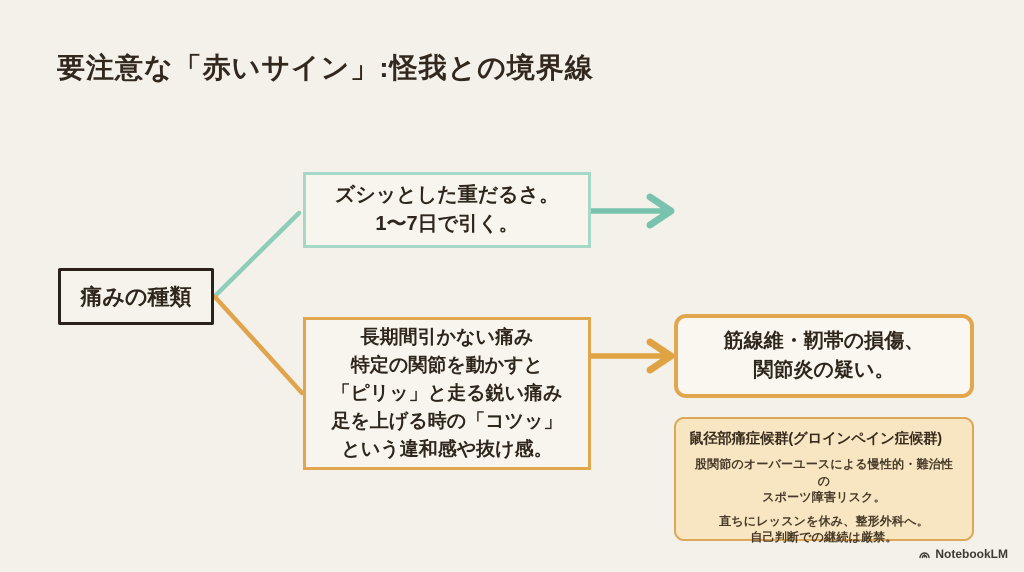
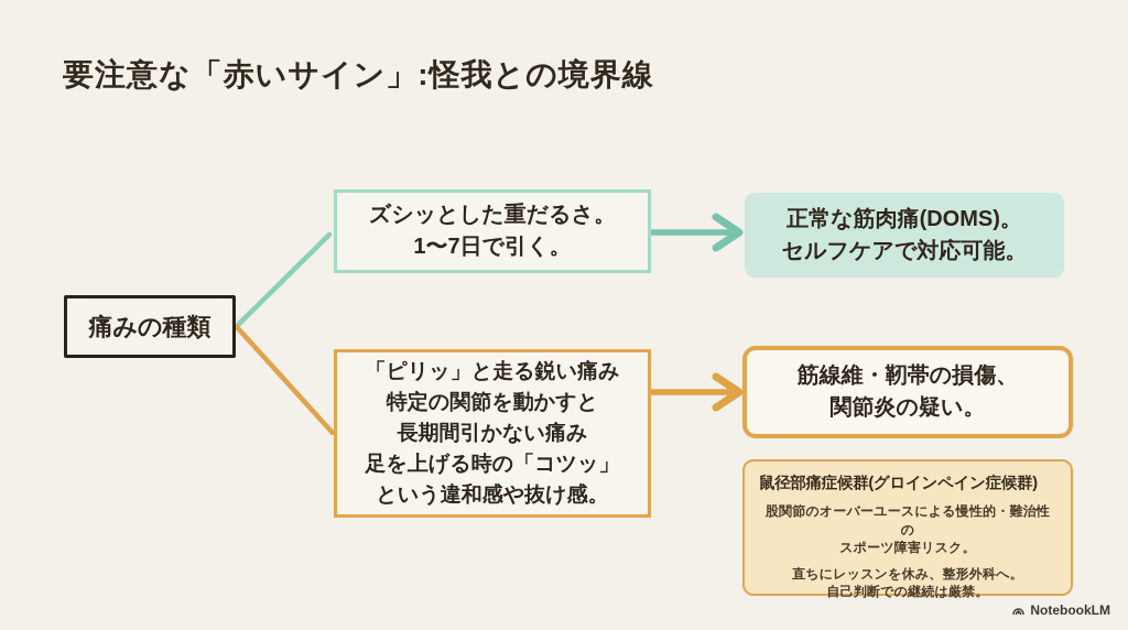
  要注意な「赤いサイン」:怪我との境界線
  痛みの種類
  ズシッとした重だるさ。
  1〜7日で引く。
+ 正常な筋肉痛(DOMS)。
+ セルフケアで対応可能。
- 長期間引かない痛み
+ 「ピリッ」と走る鋭い痛み
  特定の関節を動かすと
- 「ピリッ」と走る鋭い痛み
+ 長期間引かない痛み
  足を上げる時の「コツッ」
  という違和感や抜け感。
  筋線維・靭帯の損傷、
  関節炎の疑い。
  鼠径部痛症候群(グロインペイン症候群)
  股関節のオーバーユースによる慢性的・難治性の
  スポーツ障害リスク。
  直ちにレッスンを休み、整形外科へ。
  自己判断での継続は厳禁。
  NotebookLM
